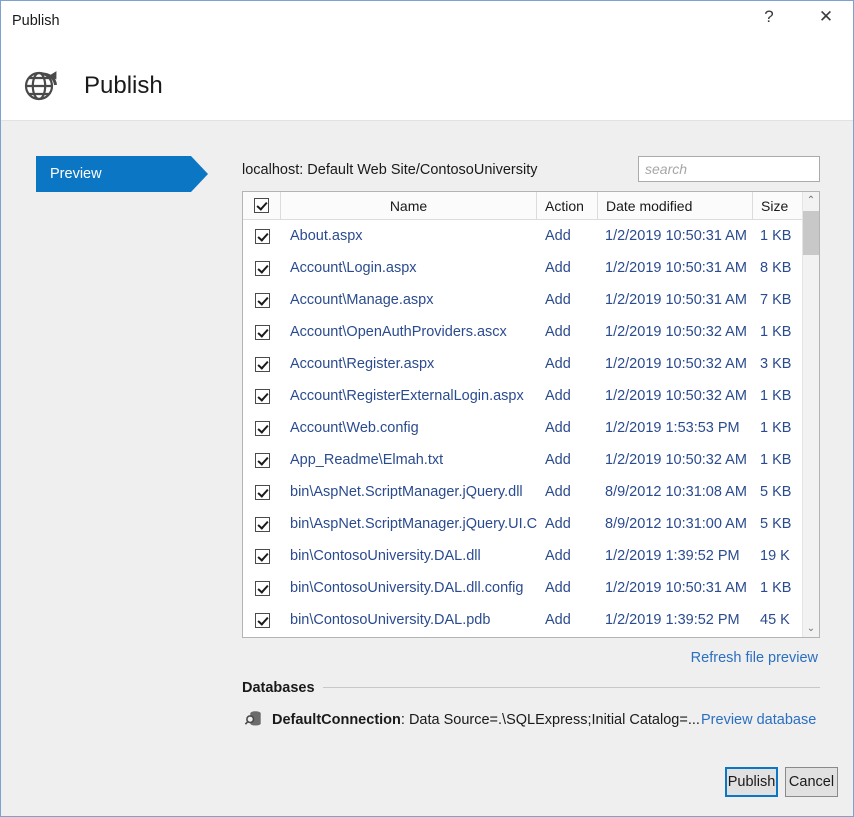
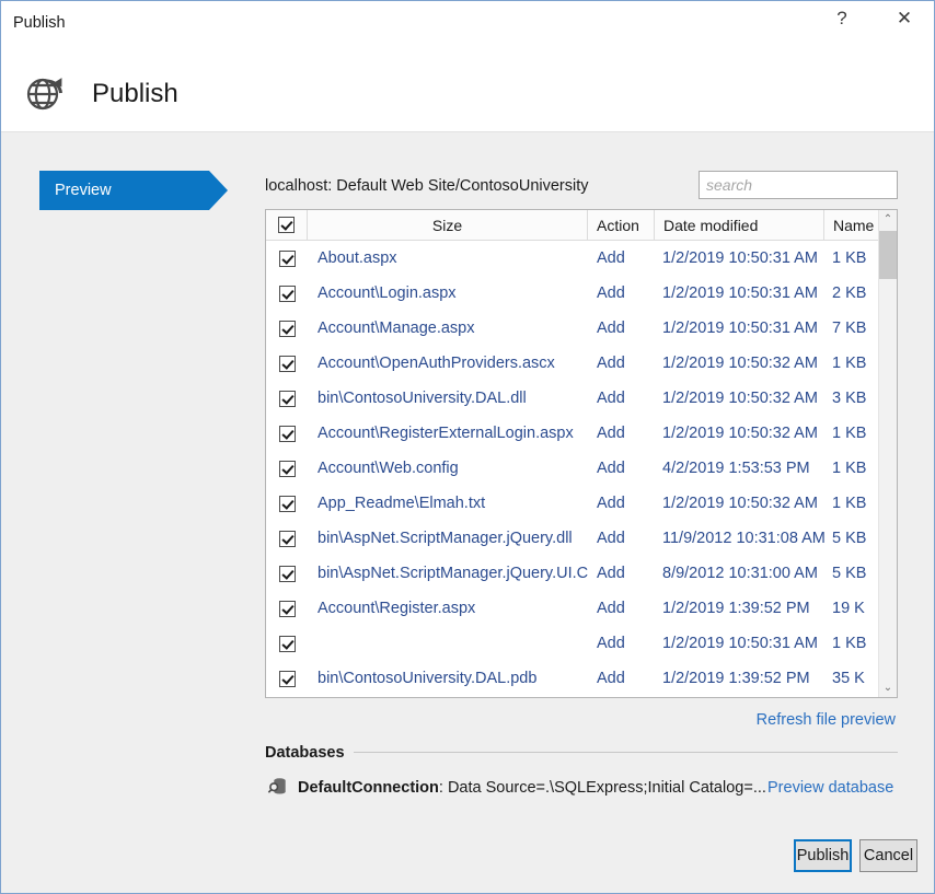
  Publish
  ?
  ✕
  Publish
  Preview
  localhost: Default Web Site/ContosoUniversity
  search
- Name
+ Size
  Action
  Date modified
- Size
+ Name
  About.aspx
  Add
  1/2/2019 10:50:31 AM
  1 KB
  Account\Login.aspx
  Add
  1/2/2019 10:50:31 AM
- 8 KB
+ 2 KB
  Account\Manage.aspx
  Add
  1/2/2019 10:50:31 AM
  7 KB
  Account\OpenAuthProviders.ascx
  Add
  1/2/2019 10:50:32 AM
  1 KB
- Account\Register.aspx
+ bin\ContosoUniversity.DAL.dll
  Add
  1/2/2019 10:50:32 AM
  3 KB
  Account\RegisterExternalLogin.aspx
  Add
  1/2/2019 10:50:32 AM
  1 KB
  Account\Web.config
  Add
- 1/2/2019 1:53:53 PM
+ 4/2/2019 1:53:53 PM
  1 KB
  App_Readme\Elmah.txt
  Add
  1/2/2019 10:50:32 AM
  1 KB
  bin\AspNet.ScriptManager.jQuery.dll
  Add
- 8/9/2012 10:31:08 AM
+ 11/9/2012 10:31:08 AM
  5 KB
  bin\AspNet.ScriptManager.jQuery.UI.C
  Add
  8/9/2012 10:31:00 AM
  5 KB
- bin\ContosoUniversity.DAL.dll
+ Account\Register.aspx
  Add
  1/2/2019 1:39:52 PM
  19 K
- bin\ContosoUniversity.DAL.dll.config
  Add
  1/2/2019 10:50:31 AM
  1 KB
  bin\ContosoUniversity.DAL.pdb
  Add
  1/2/2019 1:39:52 PM
- 45 K
+ 35 K
  ⌃
  ⌄
  Refresh file preview
  Databases
  DefaultConnection: Data Source=.\SQLExpress;Initial Catalog=...
  Preview database
  Publish
  Cancel
